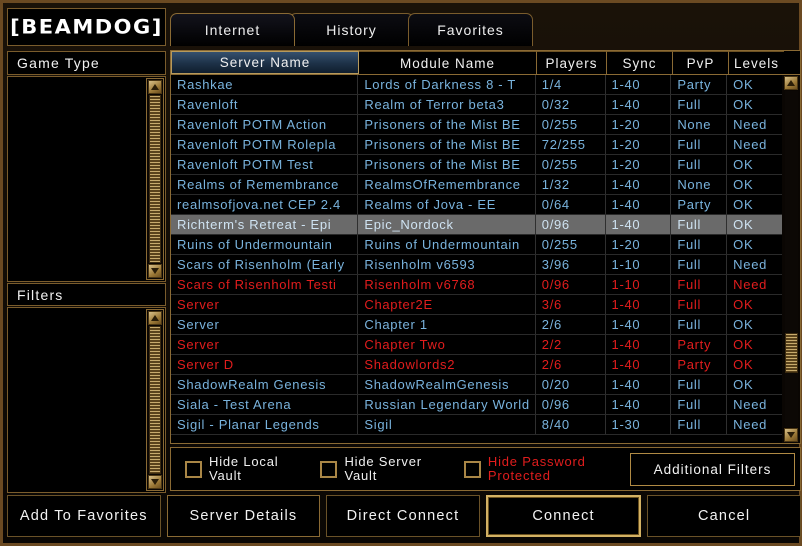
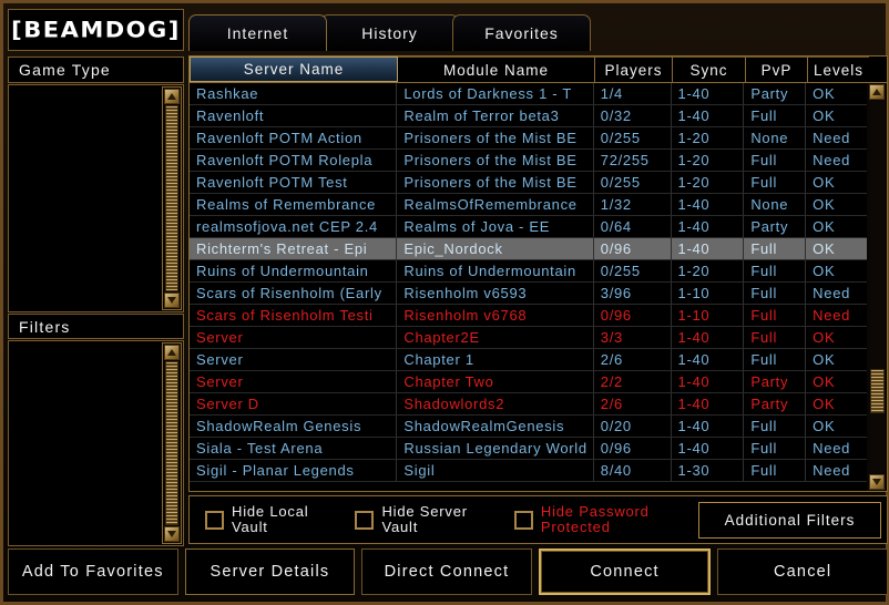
  [BEAMDOG]
  Internet
  History
  Favorites
  Game Type
  Filters
  Server Name
  Module Name
  Players
  Sync
  PvP
  Levels
  Rashkae
- Lords of Darkness 8 - T
+ Lords of Darkness 1 - T
  1/4
  1-40
  Party
  OK
  Ravenloft
  Realm of Terror beta3
  0/32
  1-40
  Full
  OK
  Ravenloft POTM Action
  Prisoners of the Mist BE
  0/255
  1-20
  None
  Need
  Ravenloft POTM Rolepla
  Prisoners of the Mist BE
  72/255
  1-20
  Full
  Need
  Ravenloft POTM Test
  Prisoners of the Mist BE
  0/255
  1-20
  Full
  OK
  Realms of Remembrance
  RealmsOfRemembrance
  1/32
  1-40
  None
  OK
  realmsofjova.net CEP 2.4
  Realms of Jova - EE
  0/64
  1-40
  Party
  OK
  Richterm's Retreat - Epi
  Epic_Nordock
  0/96
  1-40
  Full
  OK
  Ruins of Undermountain
  Ruins of Undermountain
  0/255
  1-20
  Full
  OK
  Scars of Risenholm (Early
  Risenholm v6593
  3/96
  1-10
  Full
  Need
  Scars of Risenholm Testi
  Risenholm v6768
  0/96
  1-10
  Full
  Need
  Server
  Chapter2E
- 3/6
+ 3/3
  1-40
  Full
  OK
  Server
  Chapter 1
  2/6
  1-40
  Full
  OK
  Server
  Chapter Two
  2/2
  1-40
  Party
  OK
  Server D
  Shadowlords2
  2/6
  1-40
  Party
  OK
  ShadowRealm Genesis
  ShadowRealmGenesis
  0/20
  1-40
  Full
  OK
  Siala - Test Arena
  Russian Legendary World
  0/96
  1-40
  Full
  Need
  Sigil - Planar Legends
  Sigil
  8/40
  1-30
  Full
  Need
  Hide Local
  Vault
  Hide Server
  Vault
  Hide Password
  Protected
  Additional Filters
  Add To Favorites
  Server Details
  Direct Connect
  Connect
  Cancel
